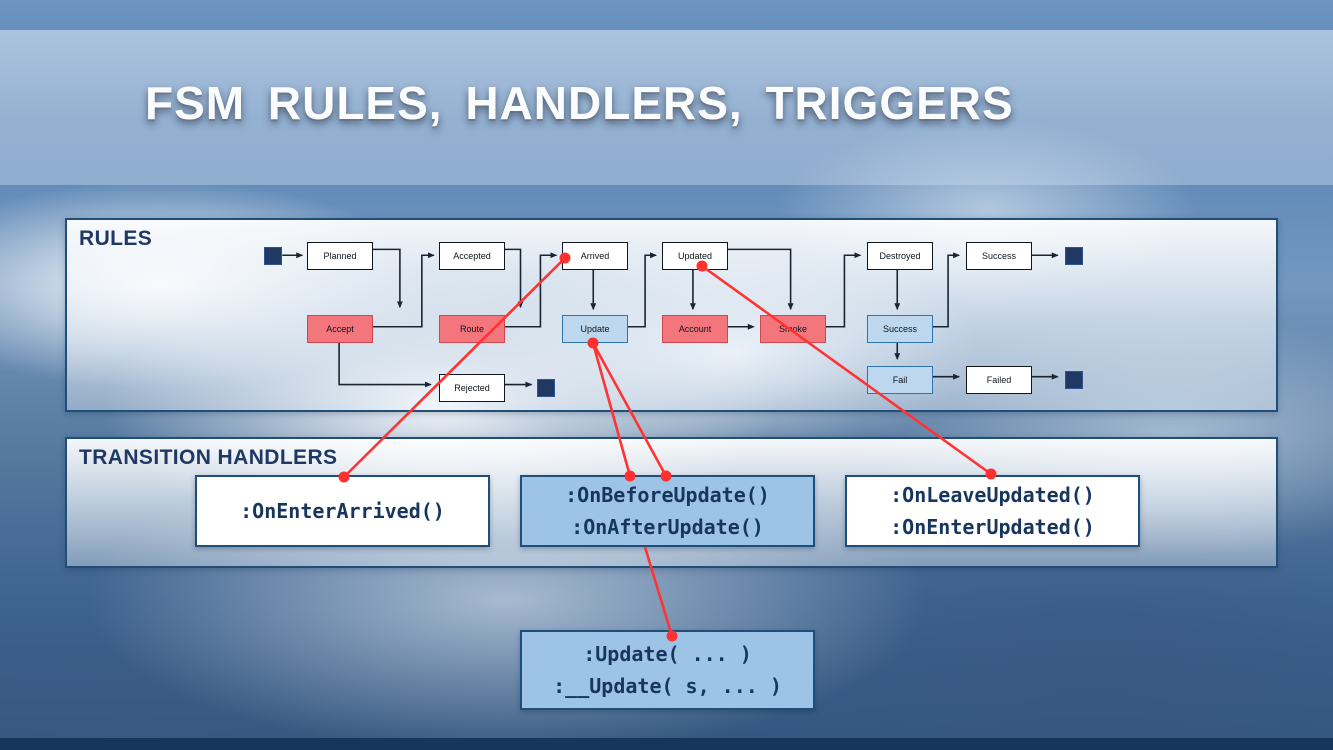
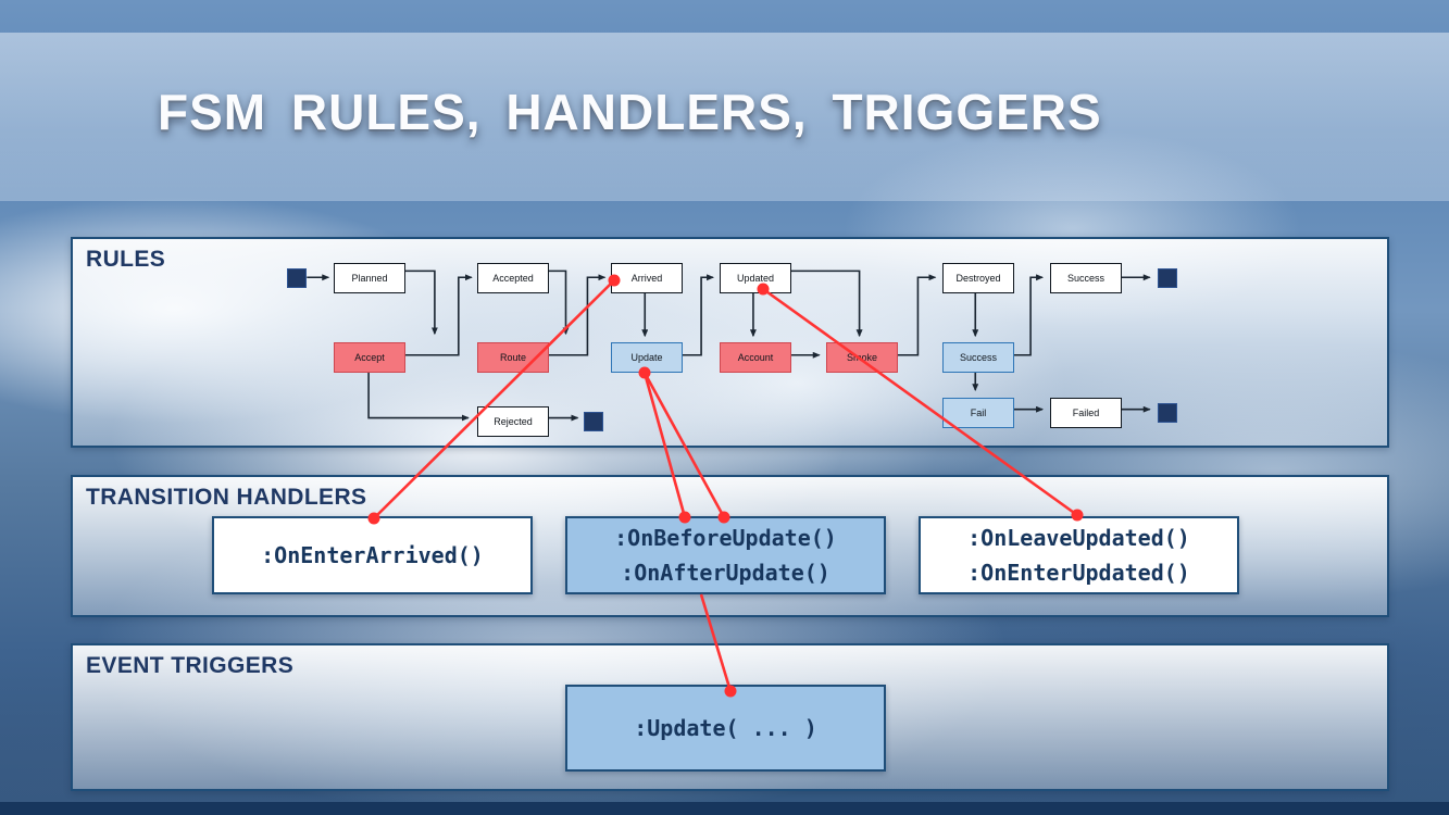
  FSM RULES, HANDLERS, TRIGGERS
  RULES
  Planned
  Accepted
  Arrived
  Updated
  Destroyed
  Success
  Accept
  Route
  Update
  Account
  Soke
  Success
  Rejected
  Fail
  Failed
  TRANSITION HANDLERS
  :OnEnterArrived()
  :OnBeforeUpdate()
  :OnAfterUpdate()
  :OnLeaveUpdated()
  :OnEnterUpdated()
+ EVENT TRIGGERS
  :Update( ... )
- :__Update( s, ... )
